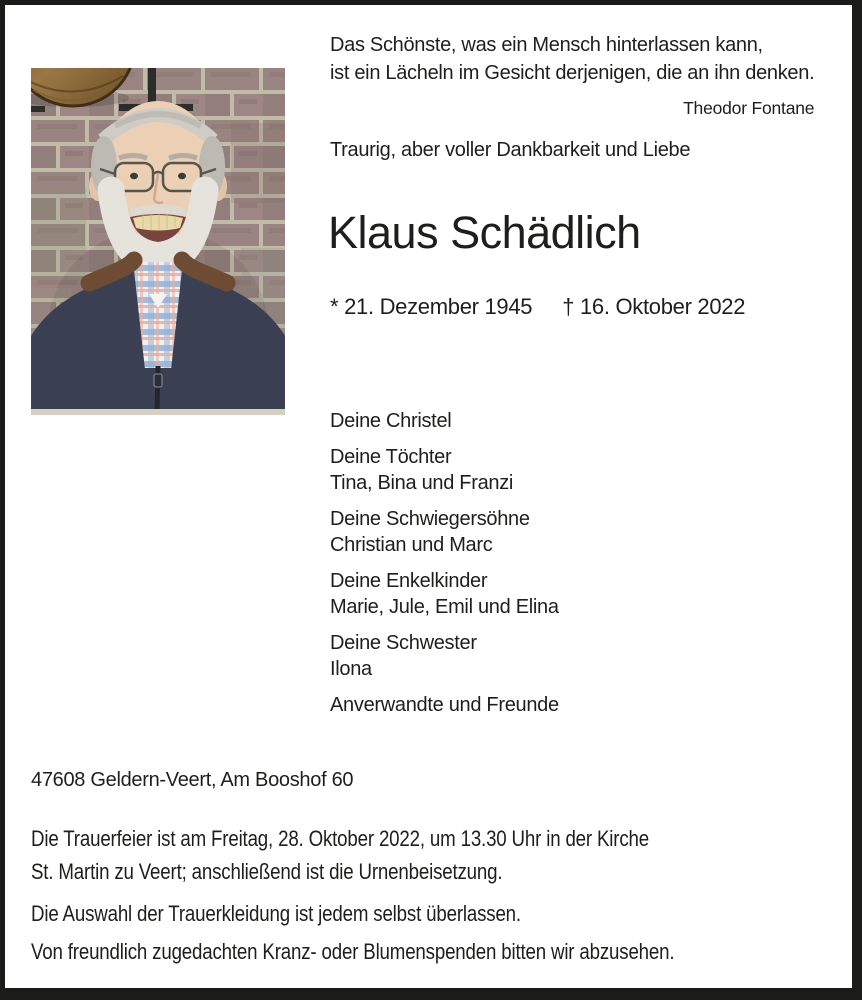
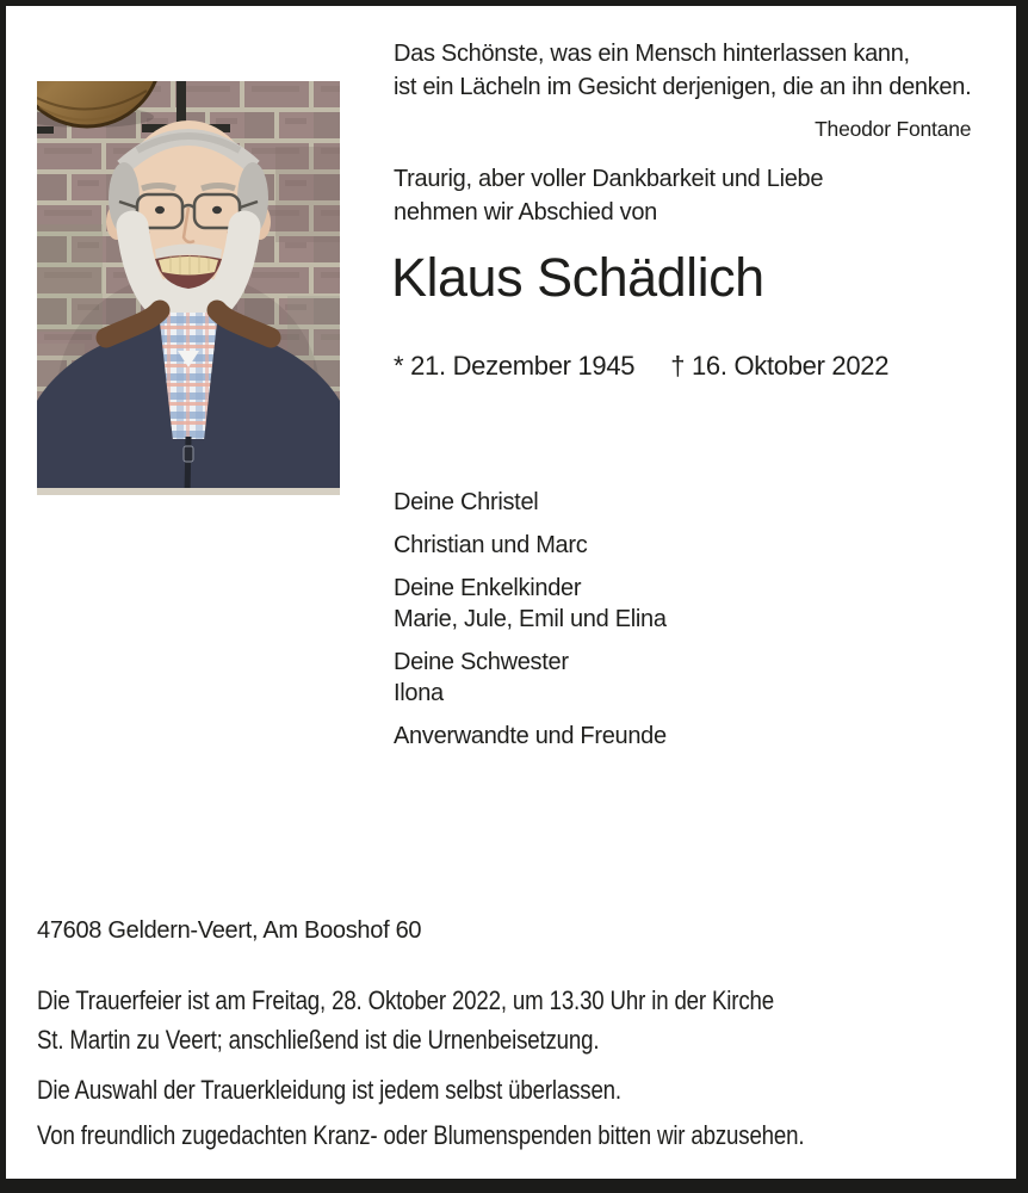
  Das Schönste, was ein Mensch hinterlassen kann,
  ist ein Lächeln im Gesicht derjenigen, die an ihn denken.
  Theodor Fontane
  Traurig, aber voller Dankbarkeit und Liebe
+ nehmen wir Abschied von
  Klaus Schädlich
  * 21. Dezember 1945 † 16. Oktober 2022
  Deine Christel
- Deine Töchter
- Tina, Bina und Franzi
- Deine Schwiegersöhne
  Christian und Marc
  Deine Enkelkinder
  Marie, Jule, Emil und Elina
  Deine Schwester
  Ilona
  Anverwandte und Freunde
  47608 Geldern-Veert, Am Booshof 60
  Die Trauerfeier ist am Freitag, 28. Oktober 2022, um 13.30 Uhr in der Kirche
  St. Martin zu Veert; anschließend ist die Urnenbeisetzung.
  Die Auswahl der Trauerkleidung ist jedem selbst überlassen.
  Von freundlich zugedachten Kranz- oder Blumenspenden bitten wir abzusehen.
